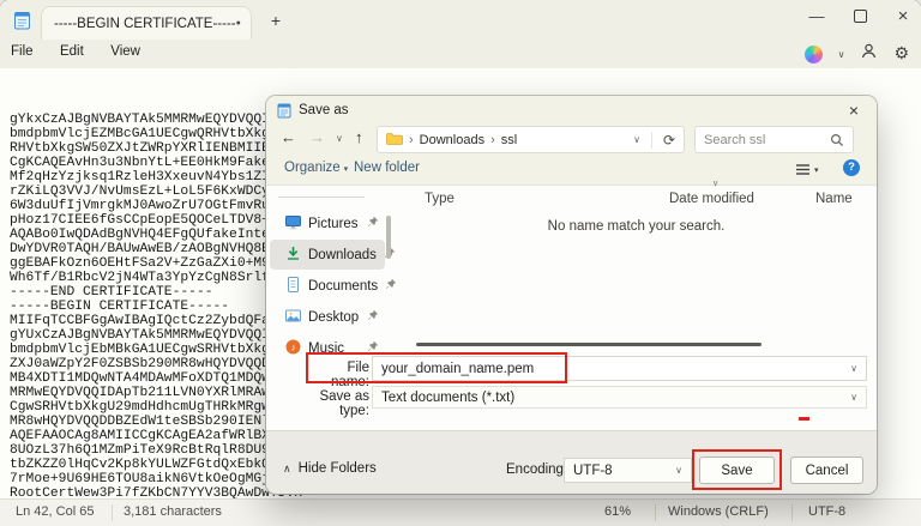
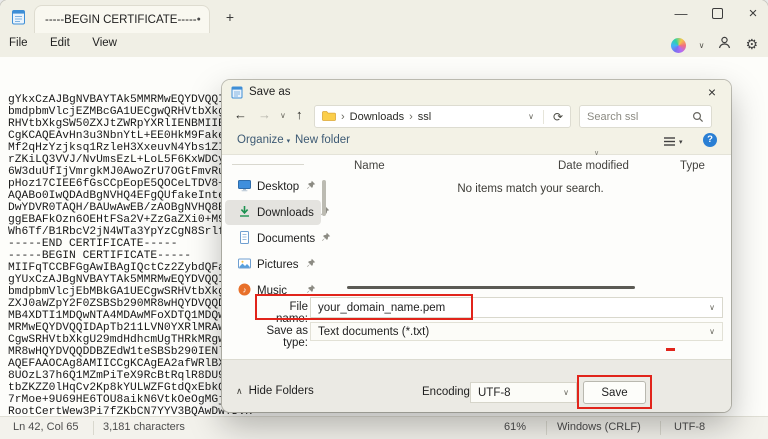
  -----BEGIN CERTIFICATE-----
  +
  —
  ×
  File Edit View
  ∨
  ⚙
  RHVtbXkgSW50ZXJtZWRpYXRlIENBMII
  CgKCAQEAvHn3u3NbnYtL+EE0HkM9Fak
  Mf2qHzYzjksq1RzleH3XxeuvN4Ybs1Z
  rZKiLQ3VVJ/NvUmsEzL+LoL5F6KxWDC
  6W3duUfIjVmrgkMJ0AwoZrU7OGtFmvR
  pHoz17CIEE6fGsCCpEopE5QOCeLTDV8
  AQABo0IwQDAdBgNVHQ4EFgQUfakeInt
  DwYDVR0TAQH/BAUwAwEB/zAOBgNVHQ8
  ggEBAFkOzn6OEHtFSa2V+ZzGaZXi0+M
  Wh6Tf/B1RbcV2jN4WTa3YpYzCgN8Srl
  -----END CERTIFICATE-----
  -----BEGIN CERTIFICATE-----
  MIIFqTCCBFGgAwIBAgIQctCz2ZybdQF
  gYUxCzAJBgNVBAYTAk5MMRMwEQYDVQQ
  bmdpbmVlcjEbMBkGA1UECgwSRHVtbXk
  ZXJ0aWZpY2F0ZSBSb290MR8wHQYDVQQ
  MB4XDTI1MDQwNTA4MDAwMFoXDTQ1MDQ
  MRMwEQYDVQQIDApTb211LVN0YXRlMRA
  CgwSRHVtbXkgU29mdHdhcmUgTHRkMRg
  MR8wHQYDVQQDDBZEdW1teSBSb290IEN
  AQEFAAOCAg8AMIICCgKCAgEA2afWRlB
  8UOzL37h6Q1MZmPiTeX9RcBtRqlR8DU
  tbZKZZ0lHqCv2Kp8kYULWZFGtdQxEbk
  7rMoe+9U69HE6TOU8aikN6VtkOeOgMG
  RootCertWew3Pi7fZKbCN7YYV3BQAwDwYDVR
  Ln 42, Col 65
  3,181 characters
  61%
  Windows (CRLF)
  UTF-8
  Save as
  ×
  ←
  →
  ∨
  ↑
  ›
  Downloads
  ›
  ssl
  ∨
  ⟳
  Search ssl
  Organize
  New folder
  ?
- Pictures
+ Desktop
  Downloads
  Documents
- Desktop
+ Pictures
  ♪
  Music
- Type
+ Name
  Date modified
- Name
+ Type
- No name match your search.
+ No items match your search.
  File name:
  your_domain_name.pem
  ∨
  Save as type:
  Text documents (*.txt)
  ∨
  ∧
  Hide Folders
  Encoding
  UTF-8
  ∨
  Save
- Cancel
